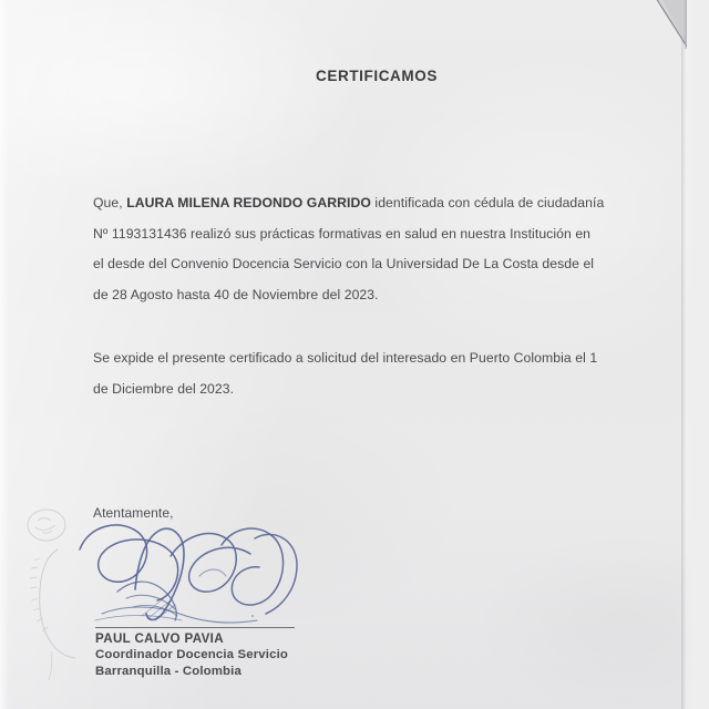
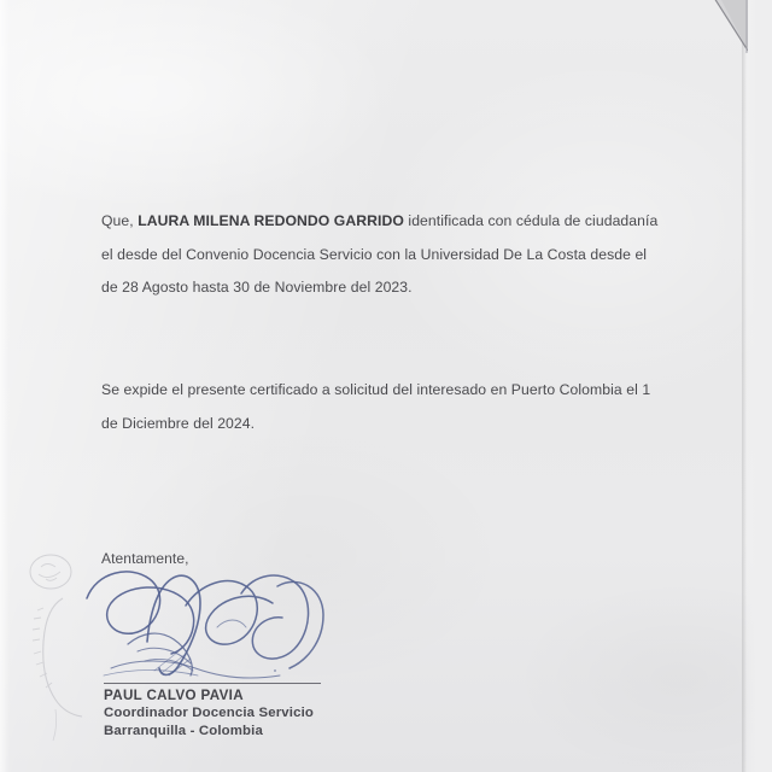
- CERTIFICAMOS
  Que, LAURA MILENA REDONDO GARRIDO identificada con cédula de ciudadanía
- Nº 1193131436 realizó sus prácticas formativas en salud en nuestra Institución en
  el desde del Convenio Docencia Servicio con la Universidad De La Costa desde el
- de 28 Agosto hasta 40 de Noviembre del 2023.
+ de 28 Agosto hasta 30 de Noviembre del 2023.
  Se expide el presente certificado a solicitud del interesado en Puerto Colombia el 1
- de Diciembre del 2023.
+ de Diciembre del 2024.
  Atentamente,
  PAUL CALVO PAVIA
  Coordinador Docencia Servicio
  Barranquilla - Colombia
